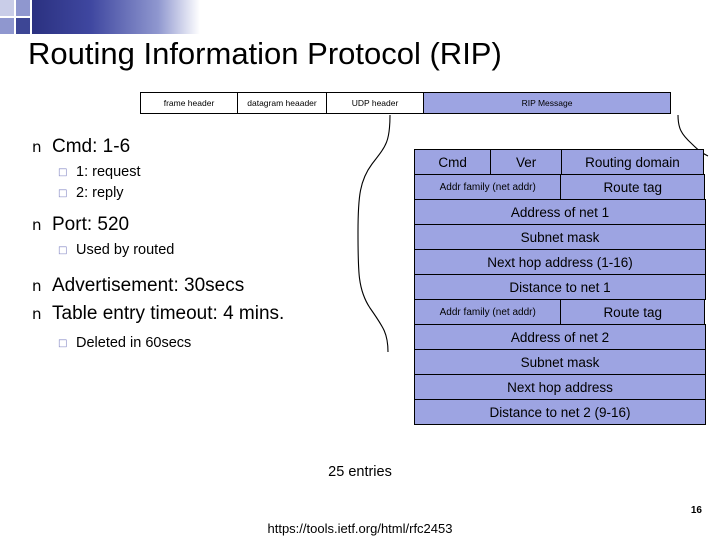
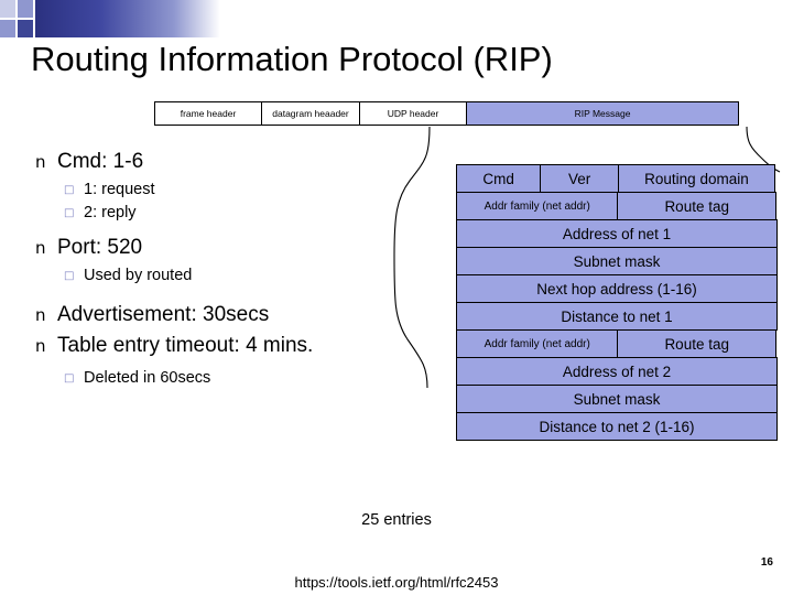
  Routing Information Protocol (RIP)
  frame header
  datagram heaader
  UDP header
  RIP Message
  n
  Cmd: 1-6
  □
  1: request
  □
  2: reply
  n
  Port: 520
  □
  Used by routed
  n
  Advertisement: 30secs
  n
  Table entry timeout: 4 mins.
  □
  Deleted in 60secs
  Cmd
  Ver
  Routing domain
  Addr family (net addr)
  Route tag
  Address of net 1
  Subnet mask
  Next hop address (1-16)
  Distance to net 1
  Addr family (net addr)
  Route tag
  Address of net 2
  Subnet mask
- Next hop address
- Distance to net 2 (9-16)
+ Distance to net 2 (1-16)
  25 entries
  16
  https://tools.ietf.org/html/rfc2453
